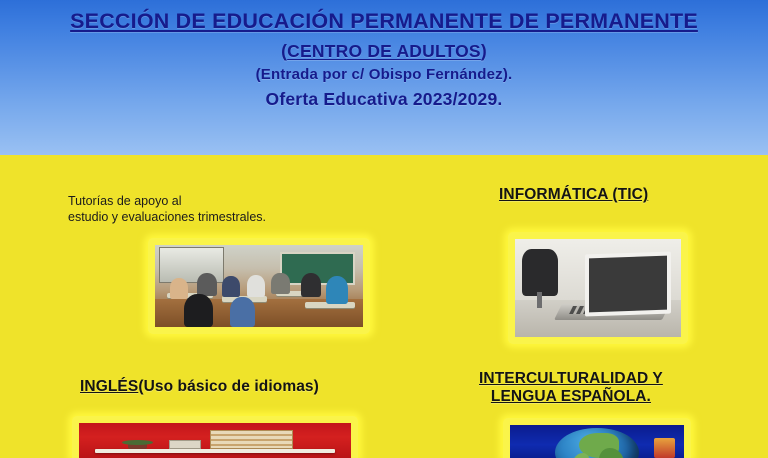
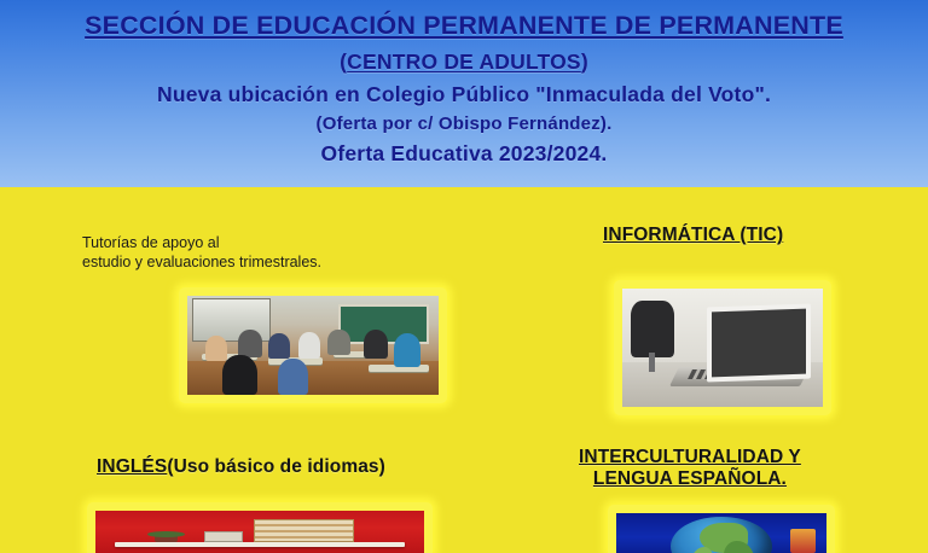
  SECCIÓN DE EDUCACIÓN PERMANENTE DE PERMANENTE
  (CENTRO DE ADULTOS)
+ Nueva ubicación en Colegio Público "Inmaculada del Voto".
- (Entrada por c/ Obispo Fernández).
+ (Oferta por c/ Obispo Fernández).
- Oferta Educativa 2023/2029.
+ Oferta Educativa 2023/2024.
  Tutorías de apoyo al
  estudio y evaluaciones trimestrales.
  INFORMÁTICA (TIC)
  INGLÉS(Uso básico de idiomas)
  INTERCULTURALIDAD Y
  LENGUA ESPAÑOLA.
